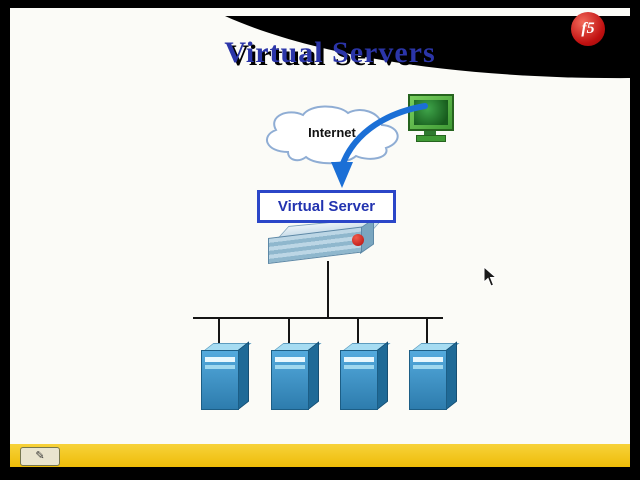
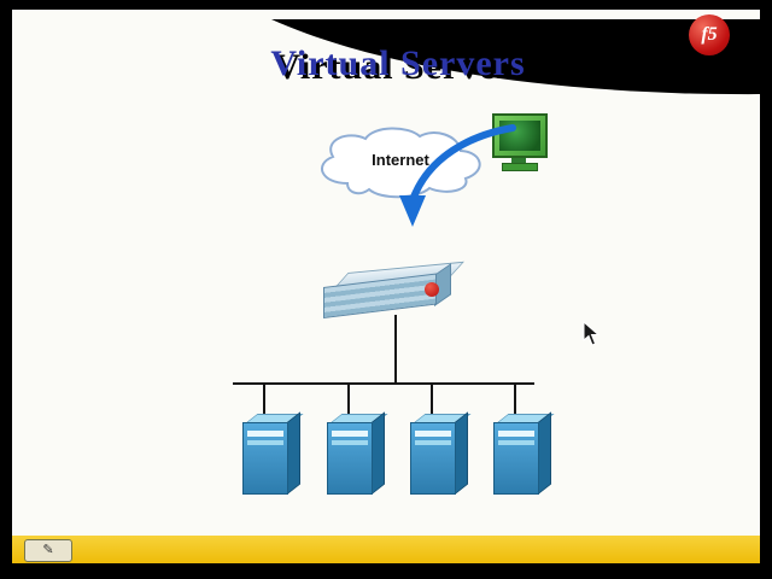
  Virtual Servers
  Internet
- Virtual Server
  f5
  ✎
